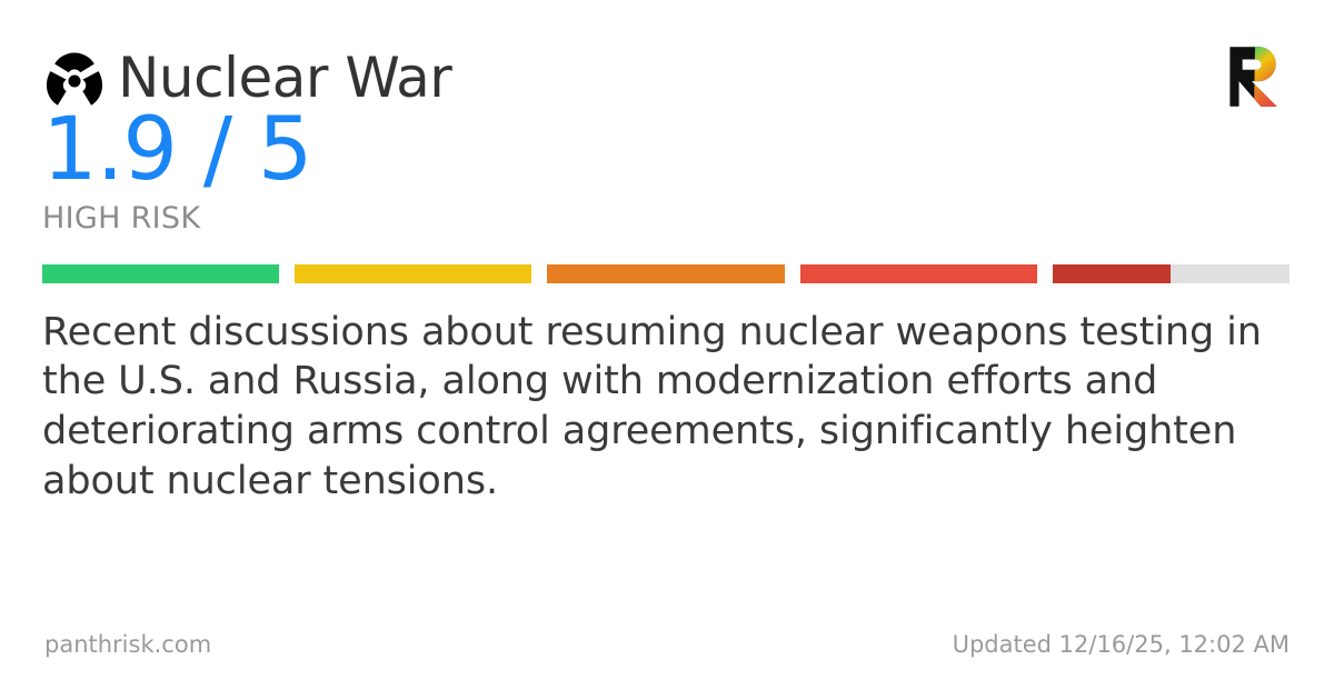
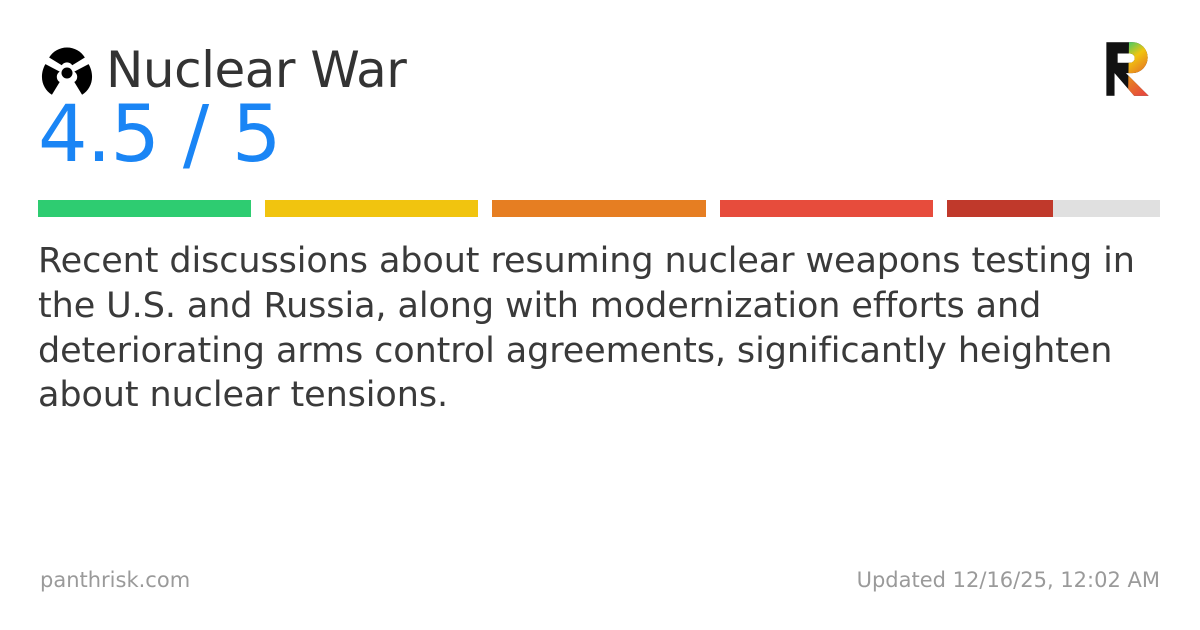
  Nuclear War
- 1.9 / 5
+ 4.5 / 5
- HIGH RISK
  Recent discussions about resuming nuclear weapons testing in the U.S. and Russia, along with modernization efforts and deteriorating arms control agreements, significantly heighten about nuclear tensions.
  panthrisk.com
  Updated 12/16/25, 12:02 AM
